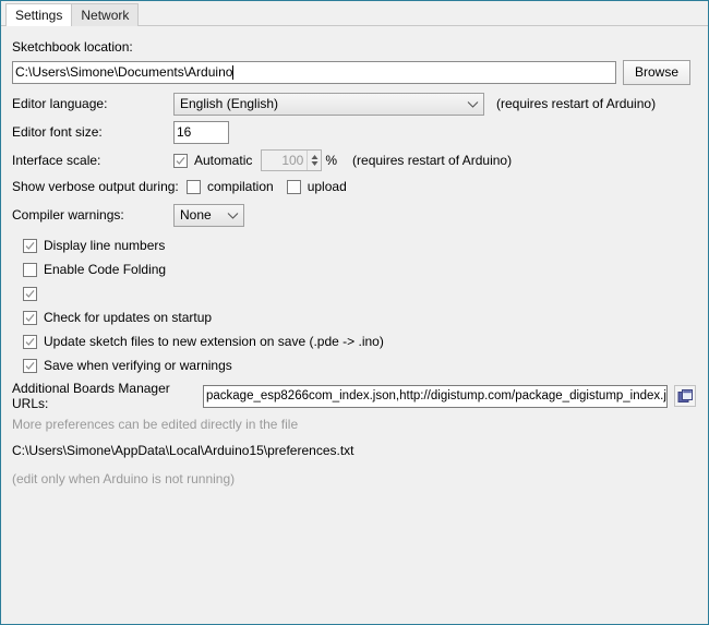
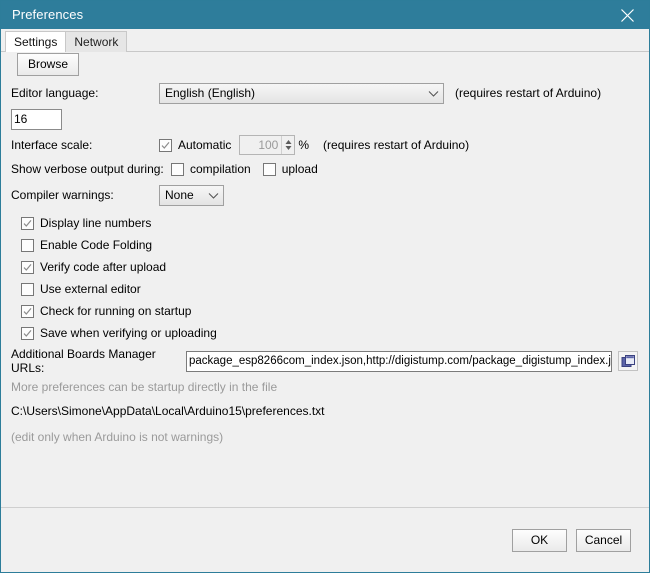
+ Preferences
  Settings
  Network
- Sketchbook location:
- C:\Users\Simone\Documents\Arduino
  Browse
  Editor language:
  English (English)
  (requires restart of Arduino)
- Editor font size:
  16
  Interface scale:
  Automatic
  100
  %
  (requires restart of Arduino)
  Show verbose output during:
  compilation
  upload
  Compiler warnings:
  None
  Display line numbers
  Enable Code Folding
+ Verify code after upload
+ Use external editor
- Check for updates on startup
+ Check for running on startup
- Update sketch files to new extension on save (.pde -> .ino)
- Save when verifying or warnings
+ Save when verifying or uploading
  Additional Boards Manager URLs:
  package_esp8266com_index.json,http://digistump.com/package_digistump_index.j
- More preferences can be edited directly in the file
+ More preferences can be startup directly in the file
  C:\Users\Simone\AppData\Local\Arduino15\preferences.txt
- (edit only when Arduino is not running)
+ (edit only when Arduino is not warnings)
+ OK
+ Cancel
